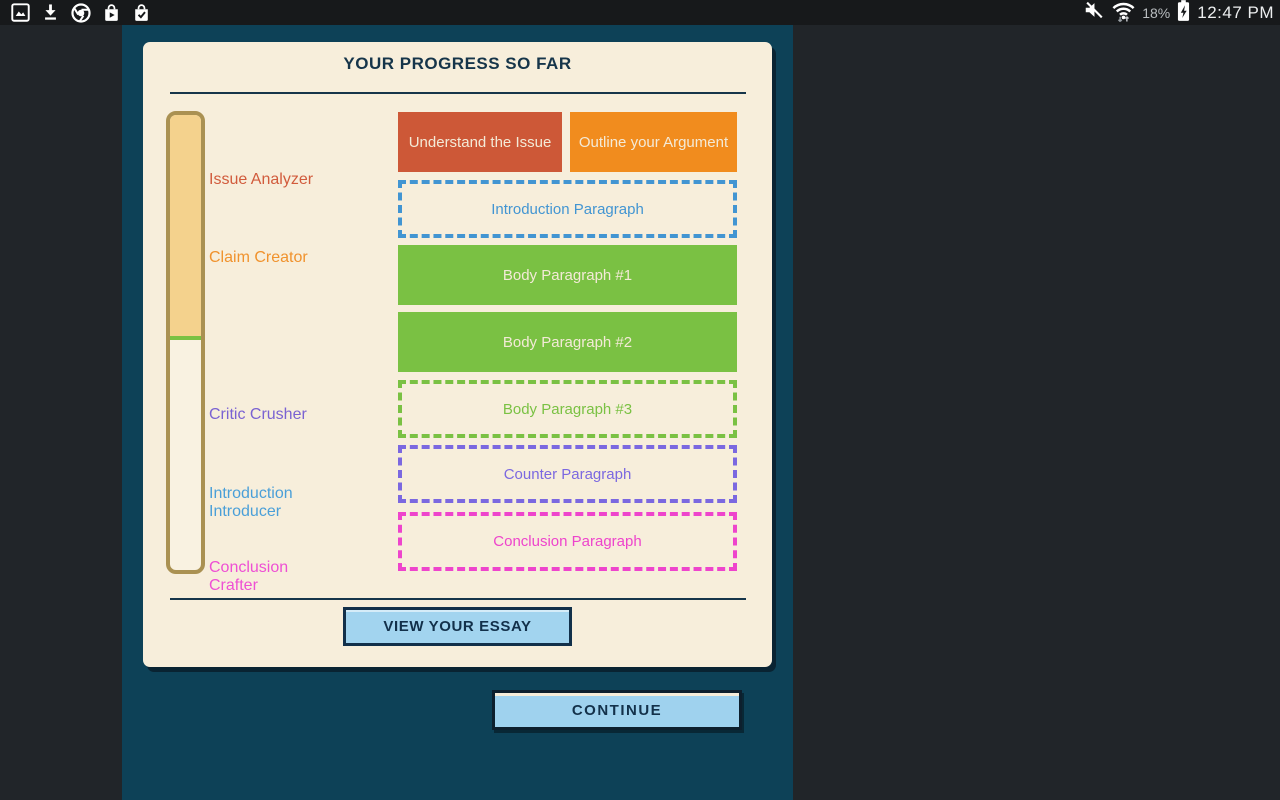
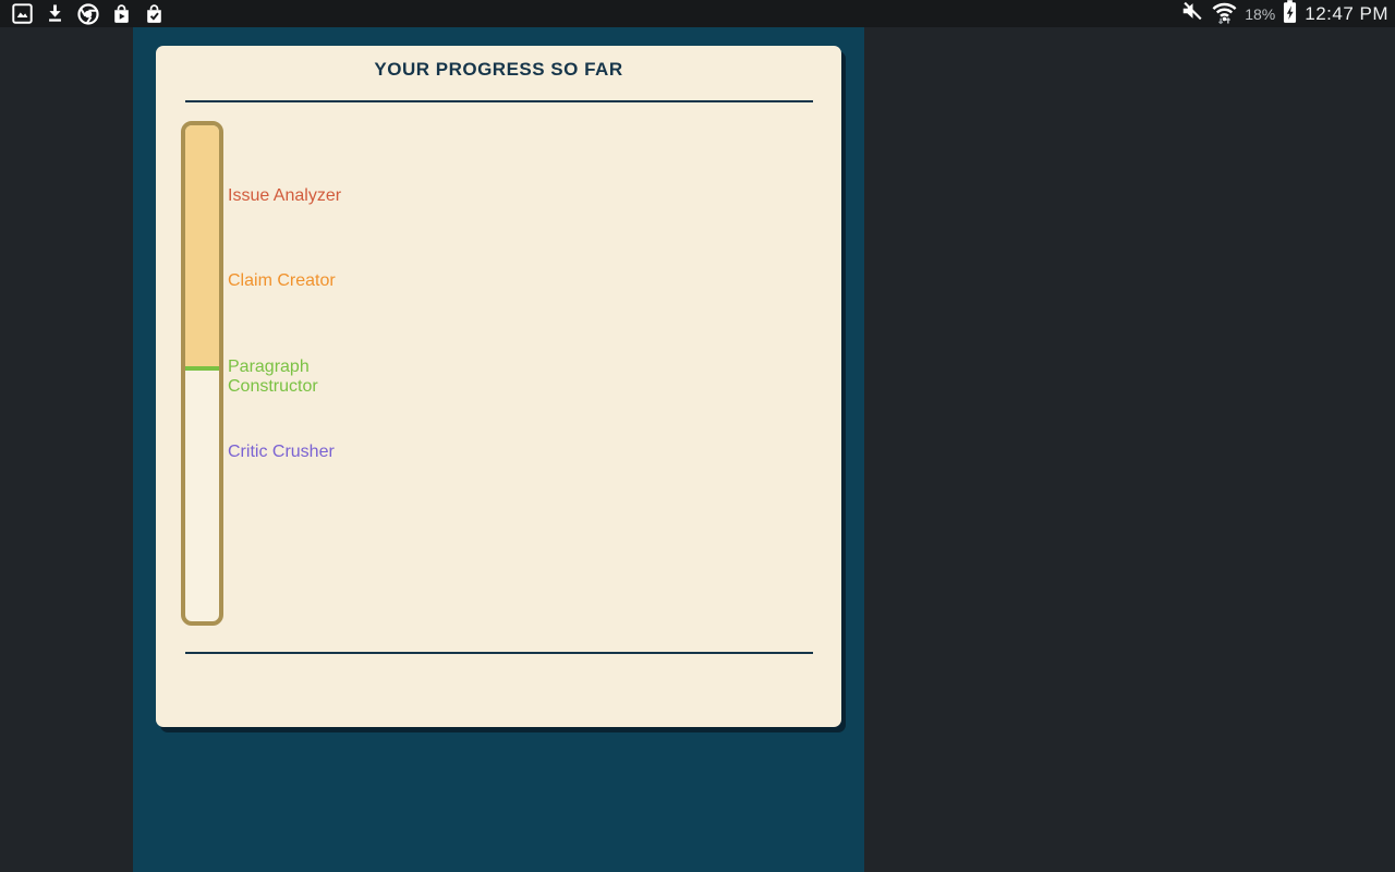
  18%
  12:47 PM
  YOUR PROGRESS SO FAR
  Issue Analyzer
  Claim Creator
+ Paragraph Constructor
  Critic Crusher
- Introduction Introducer
- Conclusion Crafter
- Understand the Issue
- Outline your Argument
- Introduction Paragraph
- Body Paragraph #1
- Body Paragraph #2
- Body Paragraph #3
- Counter Paragraph
- Conclusion Paragraph
- VIEW YOUR ESSAY
- CONTINUE
